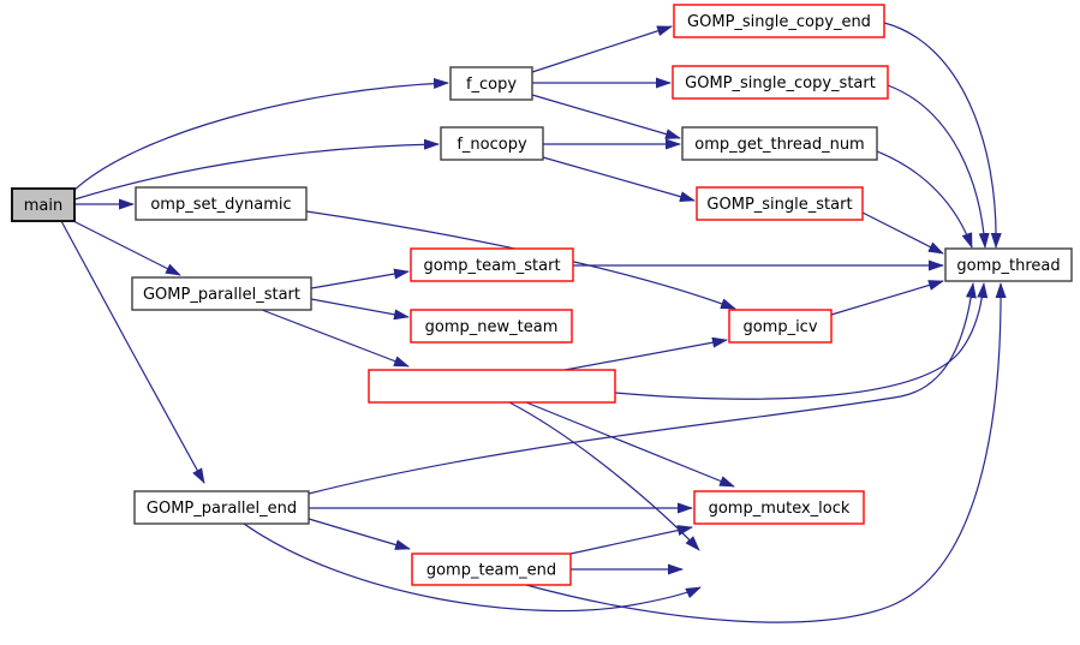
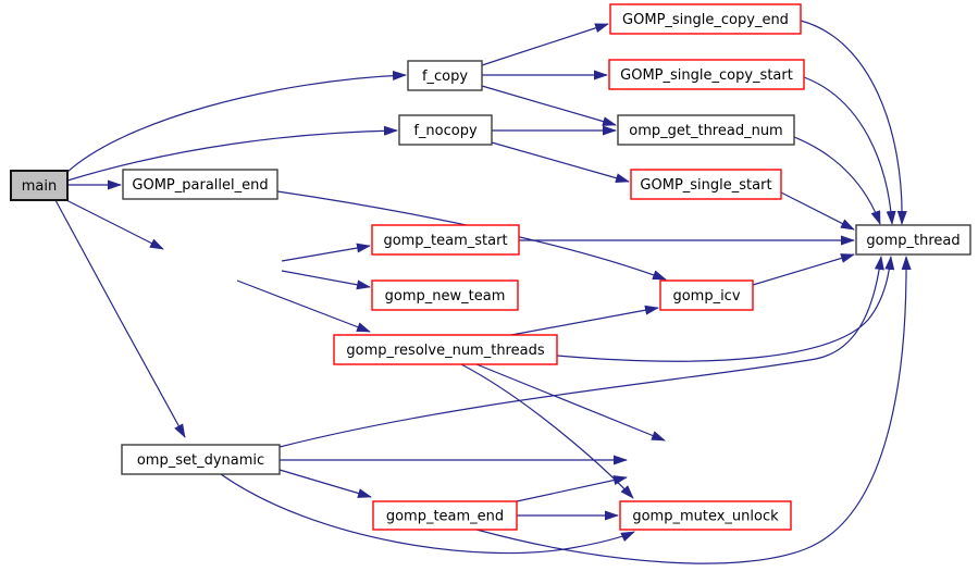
  main
  f_copy
  f_nocopy
- omp_set_dynamic
+ GOMP_parallel_end
- GOMP_parallel_start
- GOMP_parallel_end
+ omp_set_dynamic
  GOMP_single_copy_end
  GOMP_single_copy_start
  omp_get_thread_num
  GOMP_single_start
  gomp_team_start
  gomp_new_team
+ gomp_resolve_num_threads
  gomp_icv
  gomp_thread
- gomp_mutex_lock
  gomp_team_end
+ gomp_mutex_unlock
